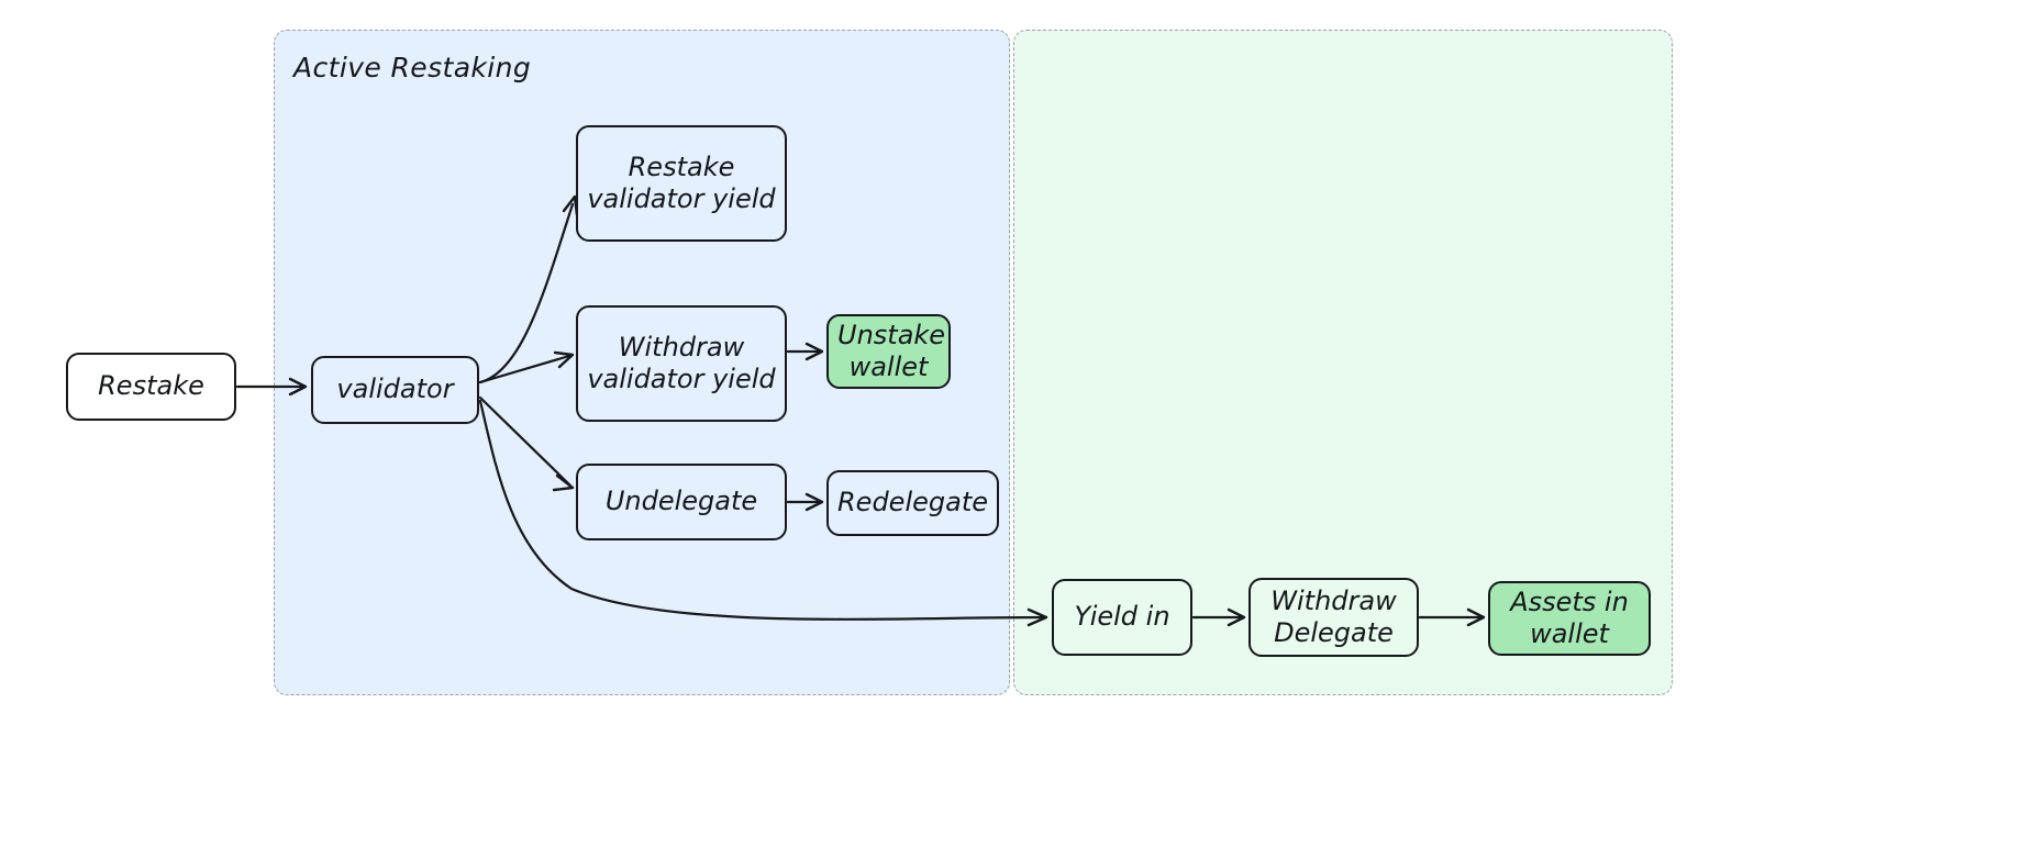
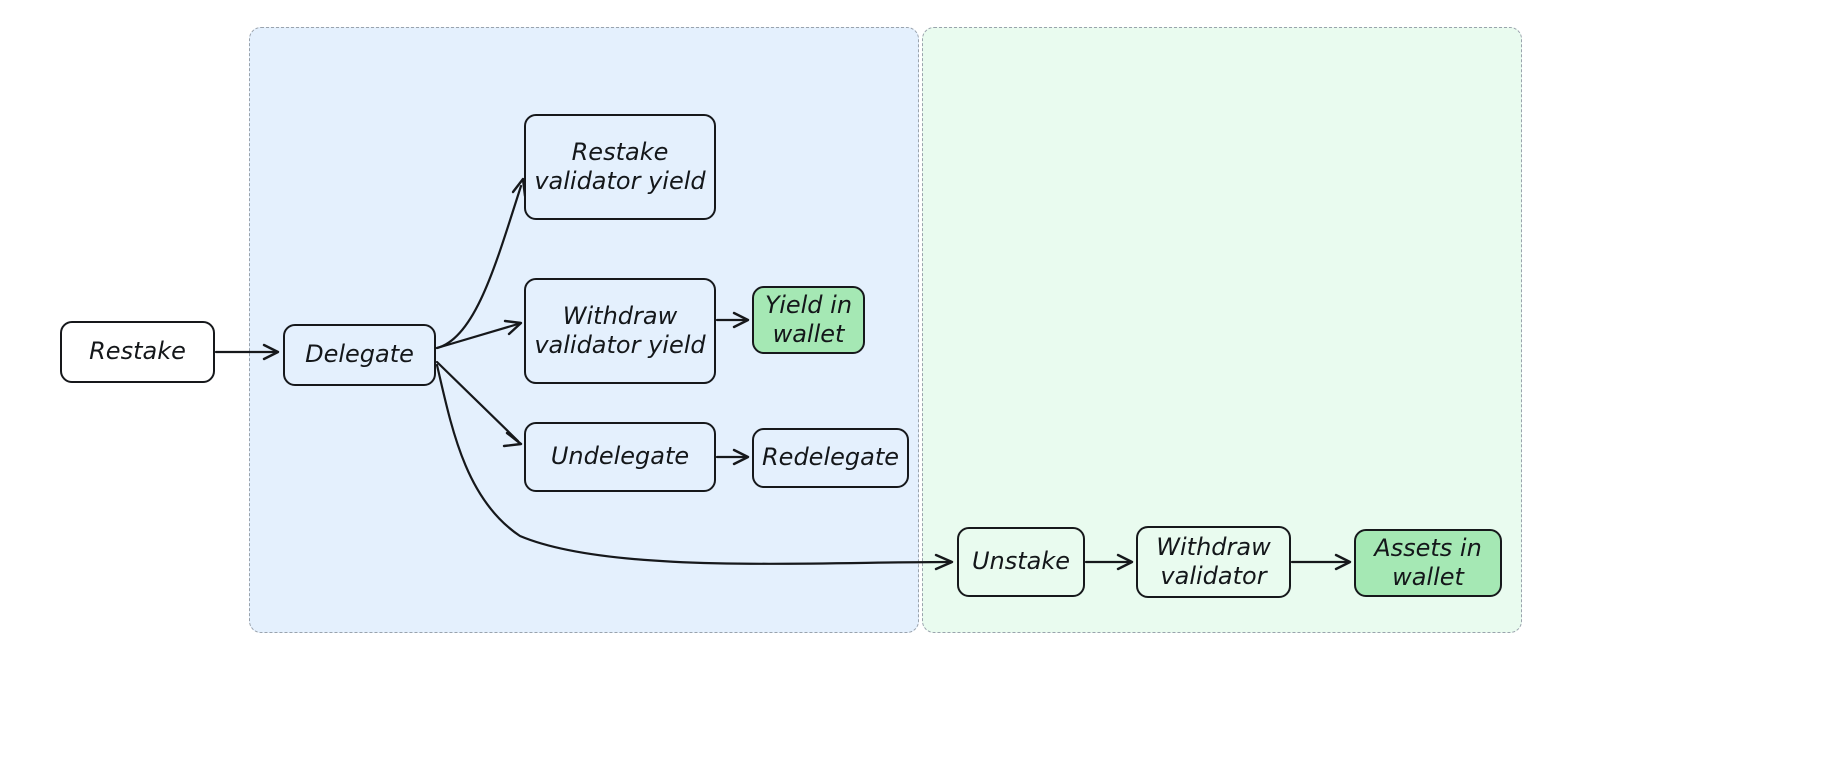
- Active Restaking
  Restake
- validator
+ Delegate
  Restake
  validator yield
  Withdraw
  validator yield
- Unstake
+ Yield in
  wallet
  Undelegate
  Redelegate
- Yield in
+ Unstake
  Withdraw
- Delegate
+ validator
  Assets in
  wallet
